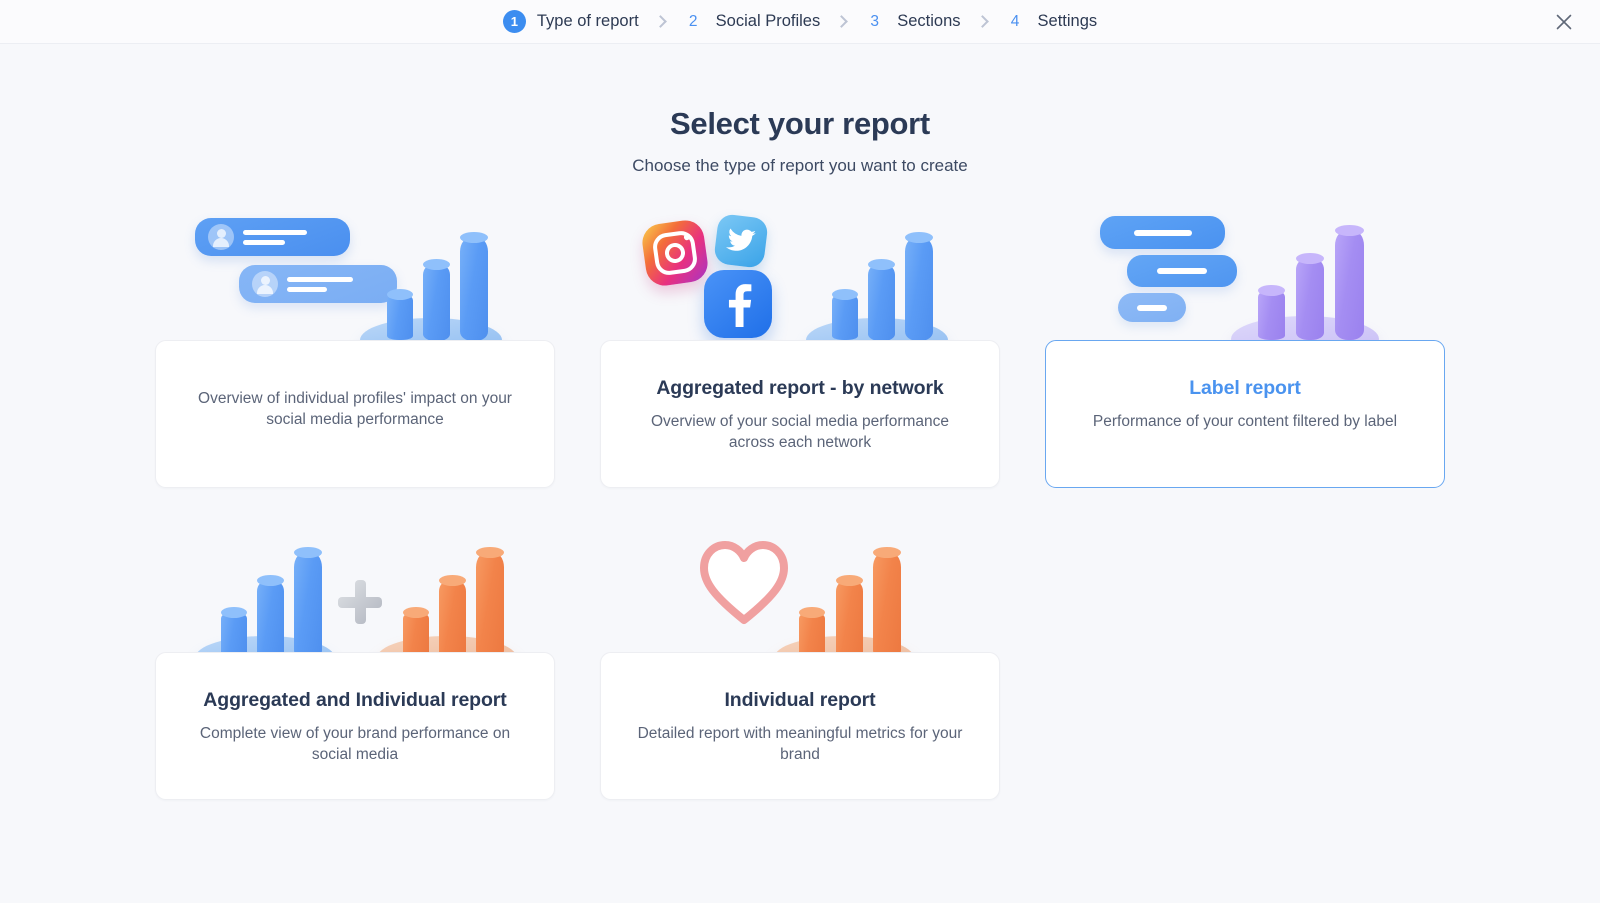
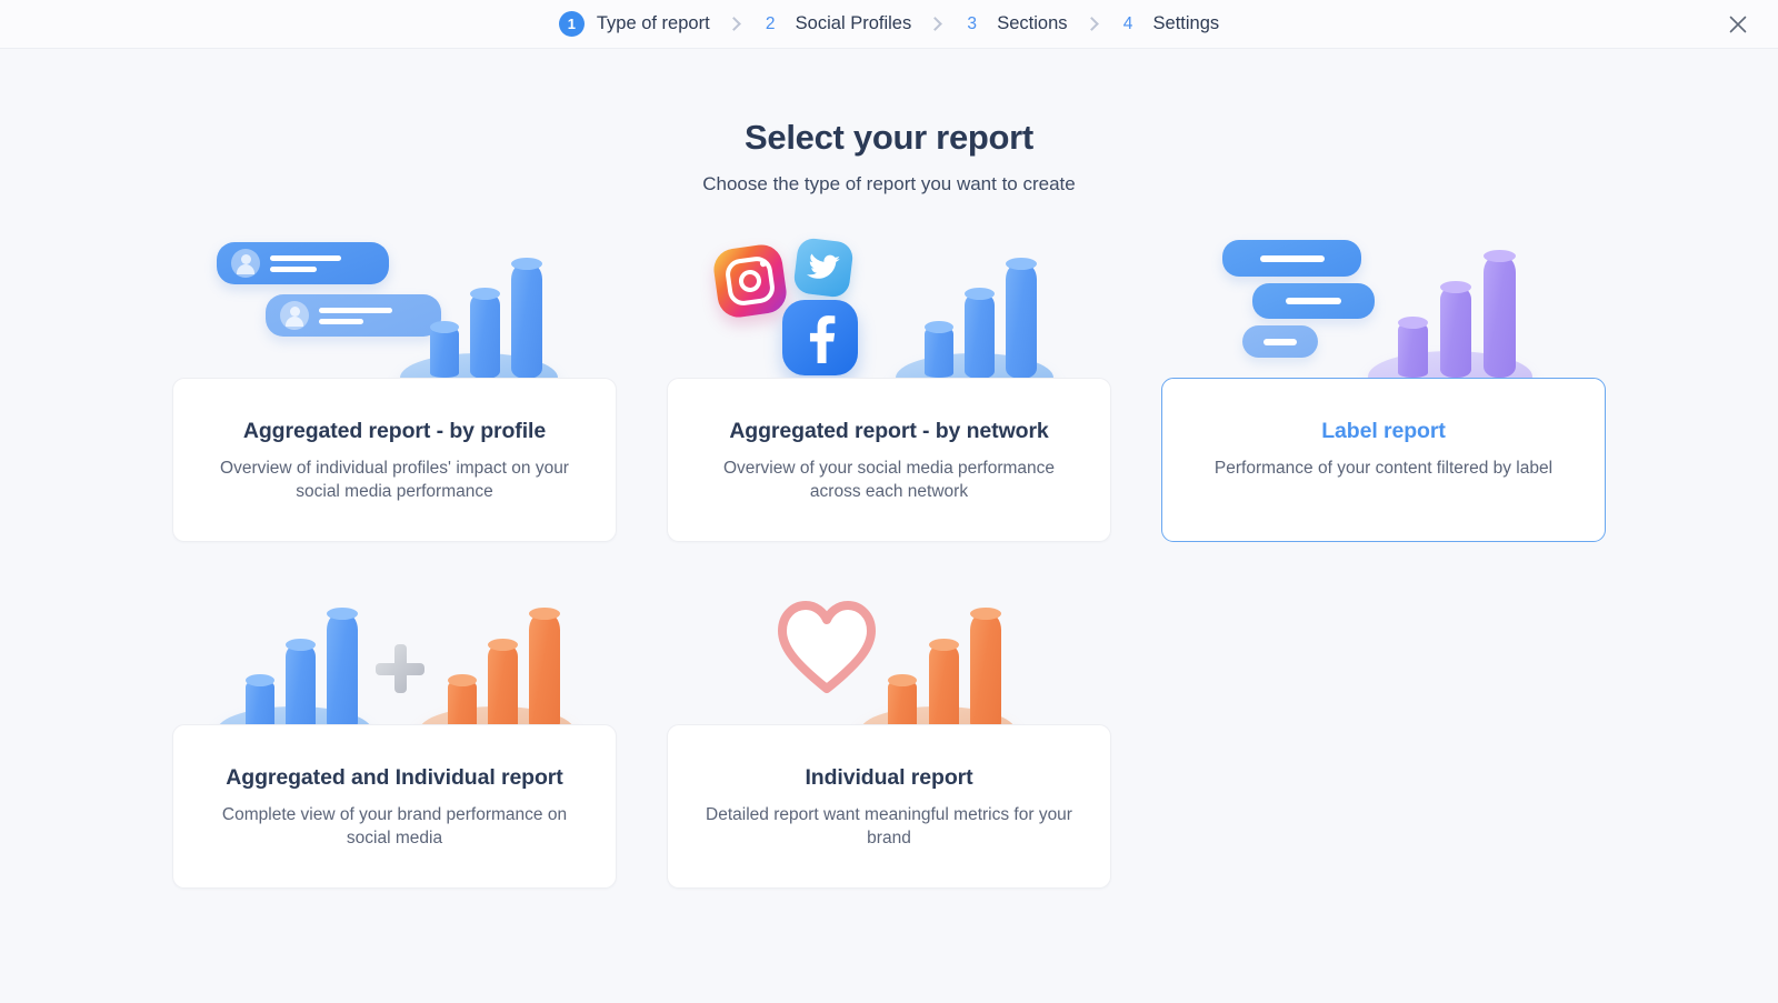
  1
  Type of report
  2
  Social Profiles
  3
  Sections
  4
  Settings
  Select your report
  Choose the type of report you want to create
+ Aggregated report - by profile
  Overview of individual profiles' impact on your social media performance
  Aggregated report - by network
  Overview of your social media performance across each network
  Label report
  Performance of your content filtered by label
  Aggregated and Individual report
  Complete view of your brand performance on social media
  Individual report
- Detailed report with meaningful metrics for your brand
+ Detailed report want meaningful metrics for your brand
